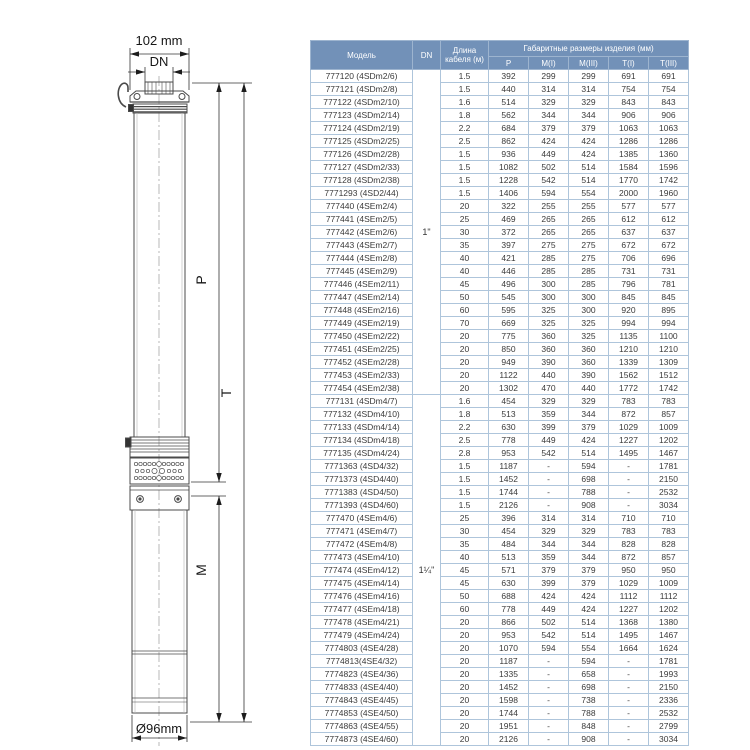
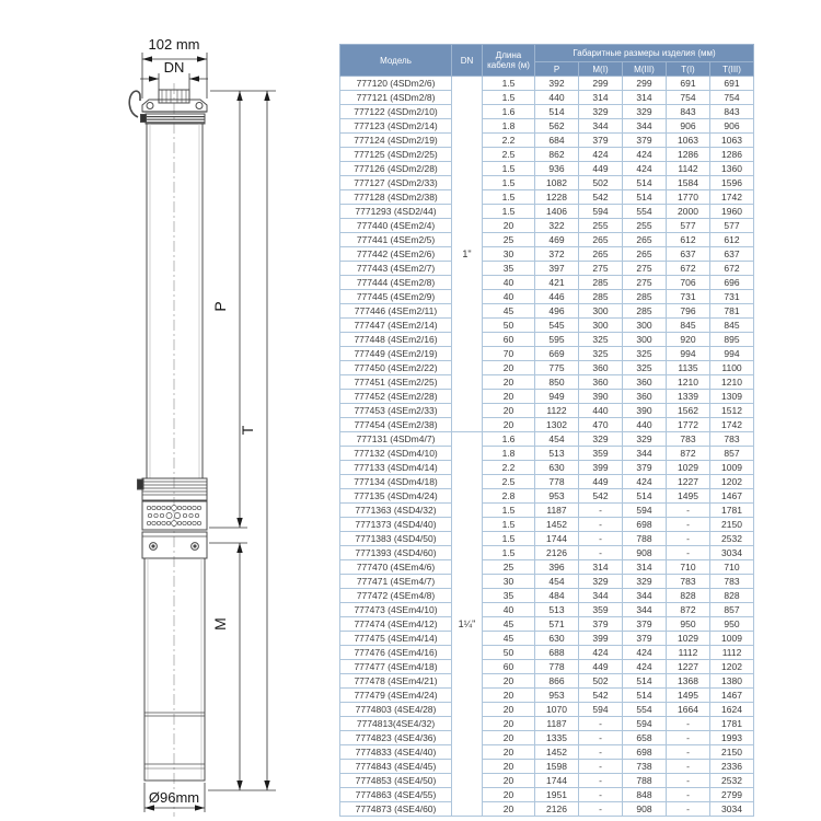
  102 mm
  DN
  Ø96mm
  Модель	DN	Длина кабеля (м)	Габаритные размеры изделия (мм)
  P	M(I)	M(III)	T(I)	T(III)
  777120 (4SDm2/6)	1"	1.5	392	299	299	691	691
  777121 (4SDm2/8)	1.5	440	314	314	754	754
  777122 (4SDm2/10)	1.6	514	329	329	843	843
  777123 (4SDm2/14)	1.8	562	344	344	906	906
  777124 (4SDm2/19)	2.2	684	379	379	1063	1063
  777125 (4SDm2/25)	2.5	862	424	424	1286	1286
- 777126 (4SDm2/28)	1.5	936	449	424	1385	1360
+ 777126 (4SDm2/28)	1.5	936	449	424	1142	1360
  777127 (4SDm2/33)	1.5	1082	502	514	1584	1596
  777128 (4SDm2/38)	1.5	1228	542	514	1770	1742
  7771293 (4SD2/44)	1.5	1406	594	554	2000	1960
  777440 (4SEm2/4)	20	322	255	255	577	577
  777441 (4SEm2/5)	25	469	265	265	612	612
  777442 (4SEm2/6)	30	372	265	265	637	637
  777443 (4SEm2/7)	35	397	275	275	672	672
  777444 (4SEm2/8)	40	421	285	275	706	696
  777445 (4SEm2/9)	40	446	285	285	731	731
  777446 (4SEm2/11)	45	496	300	285	796	781
  777447 (4SEm2/14)	50	545	300	300	845	845
  777448 (4SEm2/16)	60	595	325	300	920	895
  777449 (4SEm2/19)	70	669	325	325	994	994
  777450 (4SEm2/22)	20	775	360	325	1135	1100
  777451 (4SEm2/25)	20	850	360	360	1210	1210
  777452 (4SEm2/28)	20	949	390	360	1339	1309
  777453 (4SEm2/33)	20	1122	440	390	1562	1512
  777454 (4SEm2/38)	20	1302	470	440	1772	1742
  777131 (4SDm4/7)	1¼"	1.6	454	329	329	783	783
  777132 (4SDm4/10)	1.8	513	359	344	872	857
  777133 (4SDm4/14)	2.2	630	399	379	1029	1009
  777134 (4SDm4/18)	2.5	778	449	424	1227	1202
  777135 (4SDm4/24)	2.8	953	542	514	1495	1467
  7771363 (4SD4/32)	1.5	1187	-	594	-	1781
  7771373 (4SD4/40)	1.5	1452	-	698	-	2150
  7771383 (4SD4/50)	1.5	1744	-	788	-	2532
  7771393 (4SD4/60)	1.5	2126	-	908	-	3034
  777470 (4SEm4/6)	25	396	314	314	710	710
  777471 (4SEm4/7)	30	454	329	329	783	783
  777472 (4SEm4/8)	35	484	344	344	828	828
  777473 (4SEm4/10)	40	513	359	344	872	857
  777474 (4SEm4/12)	45	571	379	379	950	950
  777475 (4SEm4/14)	45	630	399	379	1029	1009
  777476 (4SEm4/16)	50	688	424	424	1112	1112
  777477 (4SEm4/18)	60	778	449	424	1227	1202
  777478 (4SEm4/21)	20	866	502	514	1368	1380
  777479 (4SEm4/24)	20	953	542	514	1495	1467
  7774803 (4SE4/28)	20	1070	594	554	1664	1624
  7774813(4SE4/32)	20	1187	-	594	-	1781
  7774823 (4SE4/36)	20	1335	-	658	-	1993
  7774833 (4SE4/40)	20	1452	-	698	-	2150
  7774843 (4SE4/45)	20	1598	-	738	-	2336
  7774853 (4SE4/50)	20	1744	-	788	-	2532
  7774863 (4SE4/55)	20	1951	-	848	-	2799
  7774873 (4SE4/60)	20	2126	-	908	-	3034
